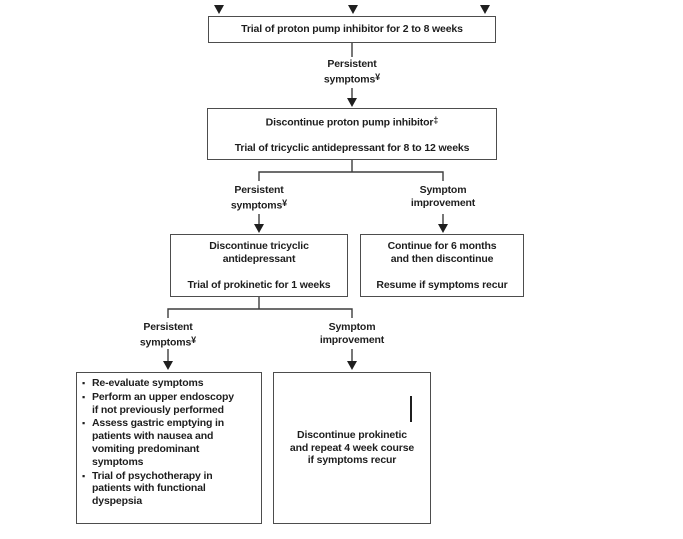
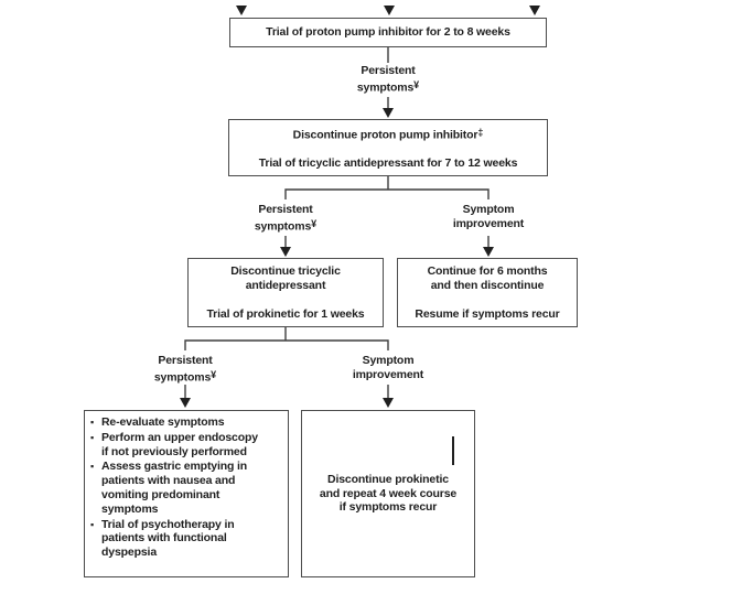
  Trial of proton pump inhibitor for 2 to 8 weeks
  Persistent
  symptoms¥
  Discontinue proton pump inhibitor‡
- Trial of tricyclic antidepressant for 8 to 12 weeks
+ Trial of tricyclic antidepressant for 7 to 12 weeks
  Persistent
  symptoms¥
  Symptom
  improvement
  Discontinue tricyclic
  antidepressant
  Trial of prokinetic for 1 weeks
  Continue for 6 months
  and then discontinue
  Resume if symptoms recur
  Persistent
  symptoms¥
  Symptom
  improvement
  ▪
  Re-evaluate symptoms
  ▪
  Perform an upper endoscopy
  if not previously performed
  ▪
  Assess gastric emptying in
  patients with nausea and
  vomiting predominant
  symptoms
  ▪
  Trial of psychotherapy in
  patients with functional
  dyspepsia
  Discontinue prokinetic
  and repeat 4 week course
  if symptoms recur
